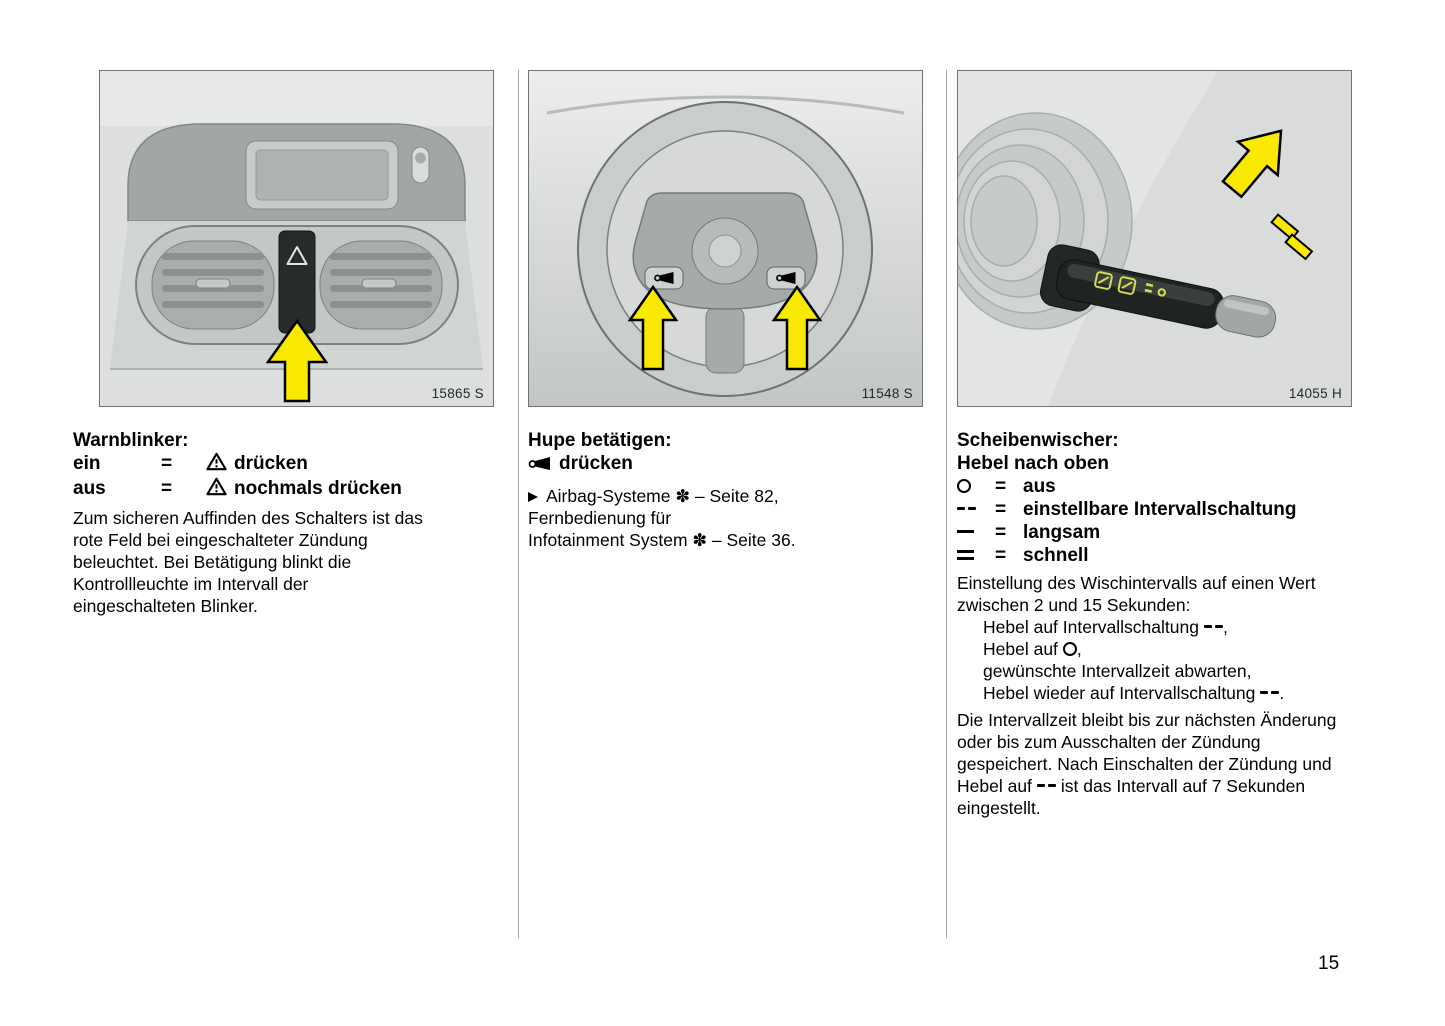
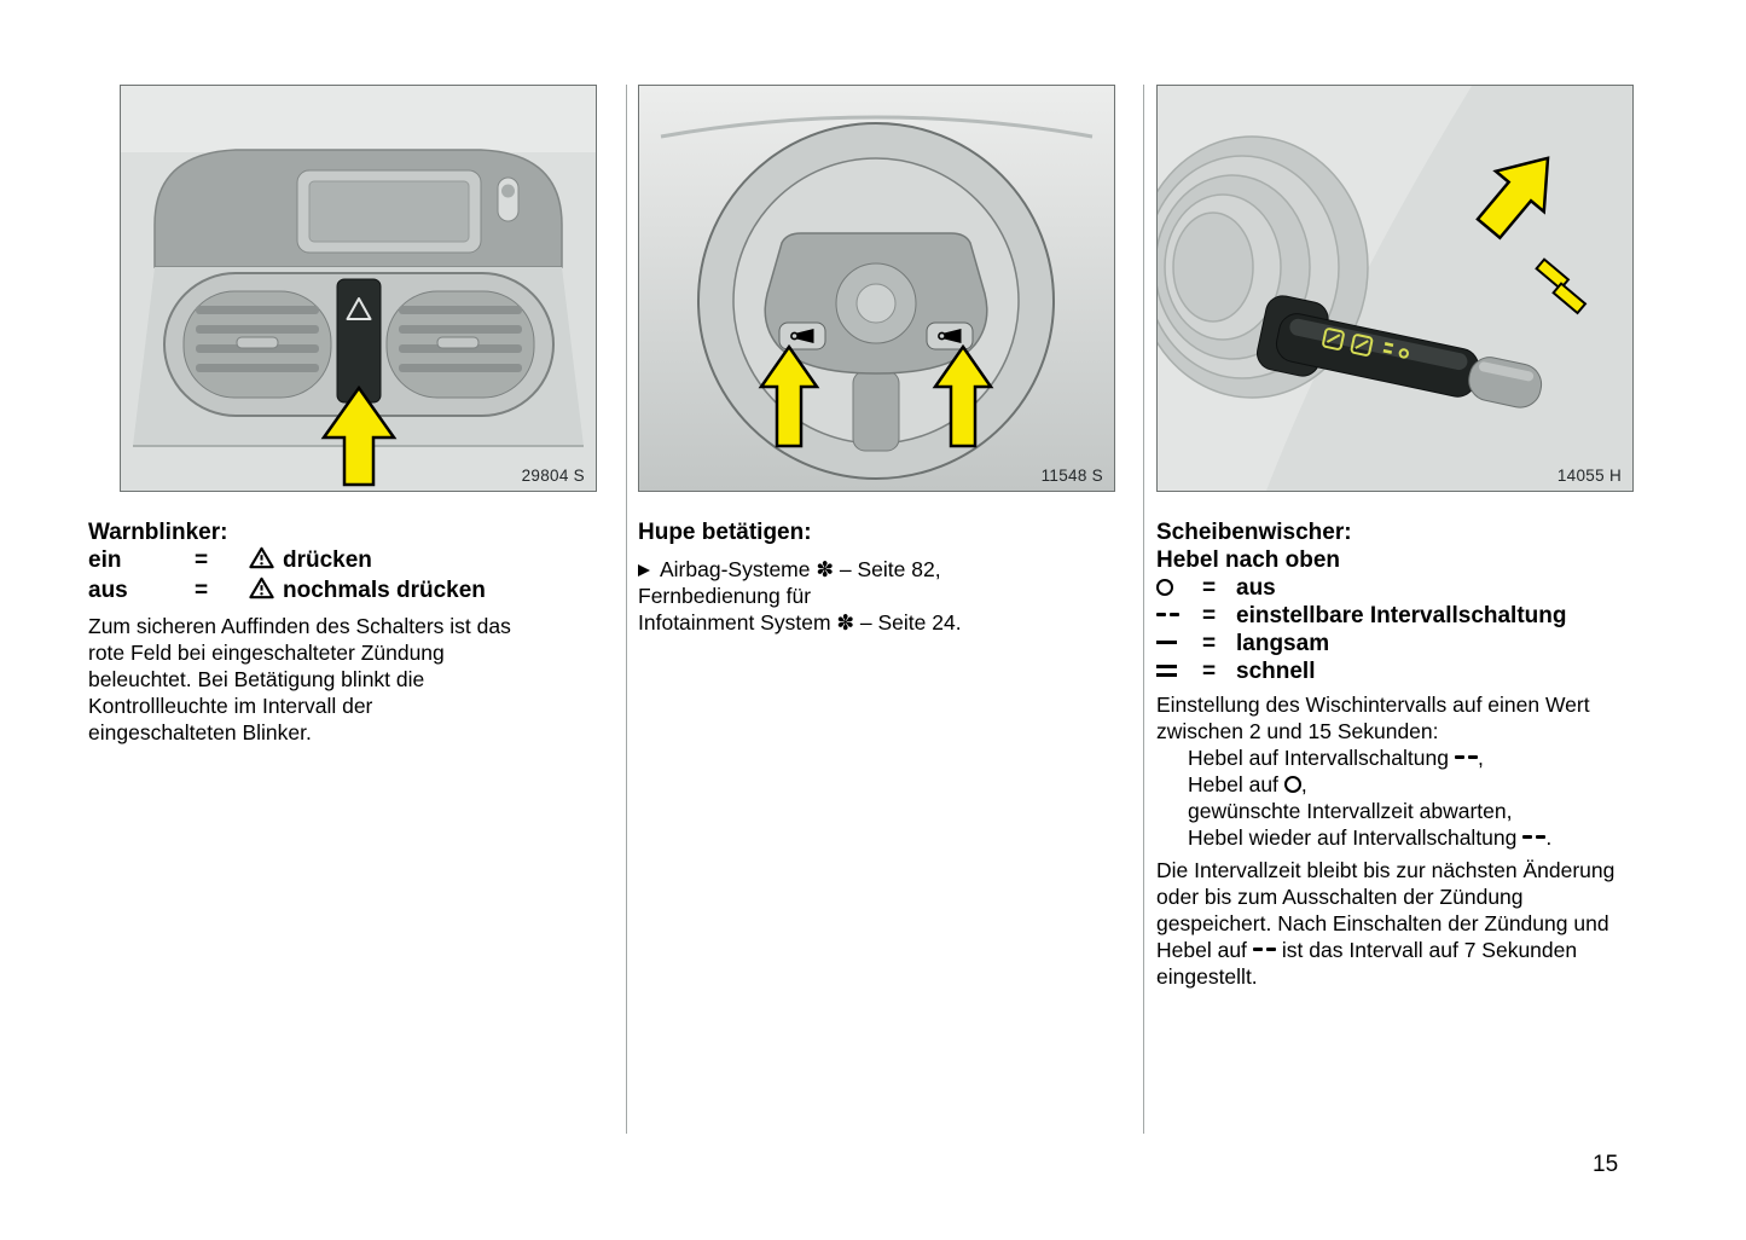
- 15865 S
+ 29804 S
  Warnblinker:
  ein = drücken
  aus = nochmals drücken
  Zum sicheren Auffinden des Schalters ist das rote Feld bei eingeschalteter Zündung beleuchtet. Bei Betätigung blinkt die Kontrollleuchte im Intervall der eingeschalteten Blinker.
  11548 S
  Hupe betätigen:
- drücken
  Airbag-Systeme ✽ – Seite 82,
  Fernbedienung für
- Infotainment System ✽ – Seite 36.
+ Infotainment System ✽ – Seite 24.
  14055 H
  Scheibenwischer:
  Hebel nach oben
  = aus
  = einstellbare Intervallschaltung
  = langsam
  = schnell
  Einstellung des Wischintervalls auf einen Wert zwischen 2 und 15 Sekunden:
  Hebel auf Intervallschaltung ,
  Hebel auf ,
  gewünschte Intervallzeit abwarten,
  Hebel wieder auf Intervallschaltung .
  Die Intervallzeit bleibt bis zur nächsten Änderung oder bis zum Ausschalten der Zündung gespeichert. Nach Einschalten der Zündung und Hebel auf ist das Intervall auf 7 Sekunden eingestellt.
  15
